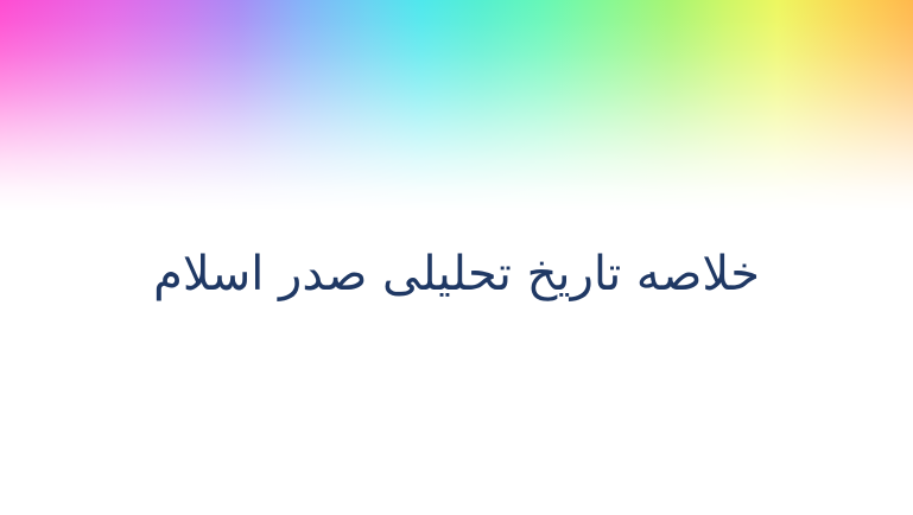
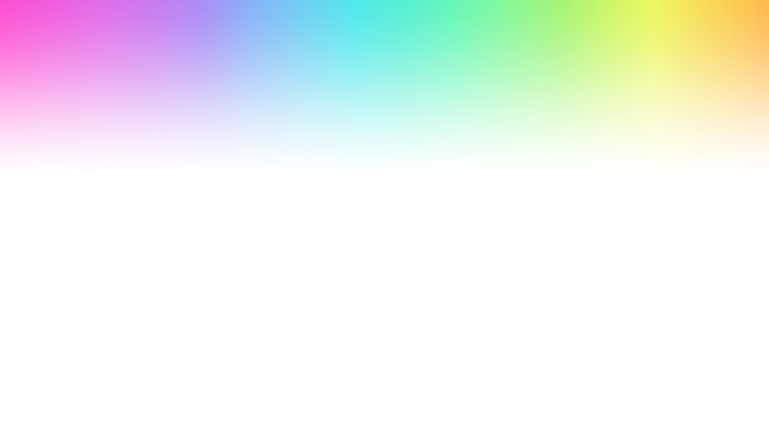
- خلاصه تاریخ تحلیلی صدر اسلام
